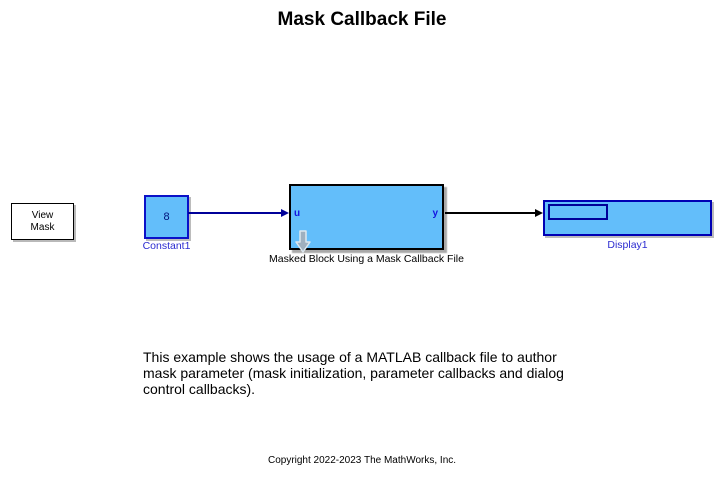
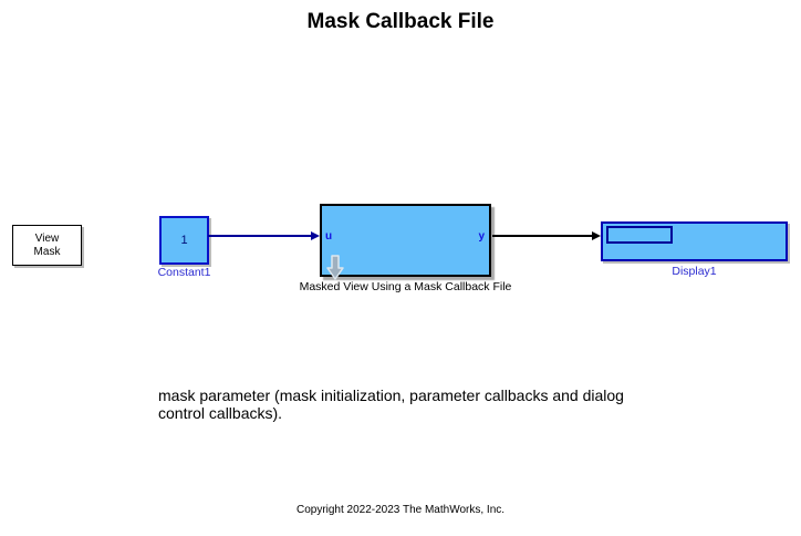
  Mask Callback File
  View
  Mask
- 8
+ 1
  Constant1
  u
  y
- Masked Block Using a Mask Callback File
+ Masked View Using a Mask Callback File
  Display1
- This example shows the usage of a MATLAB callback file to author
  mask parameter (mask initialization, parameter callbacks and dialog
  control callbacks).
  Copyright 2022-2023 The MathWorks, Inc.
